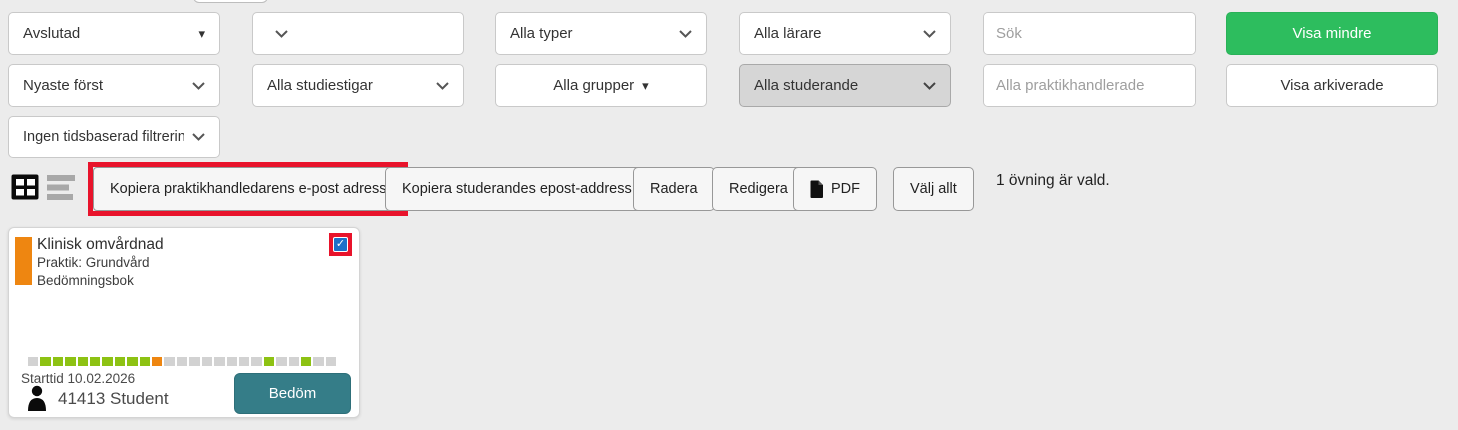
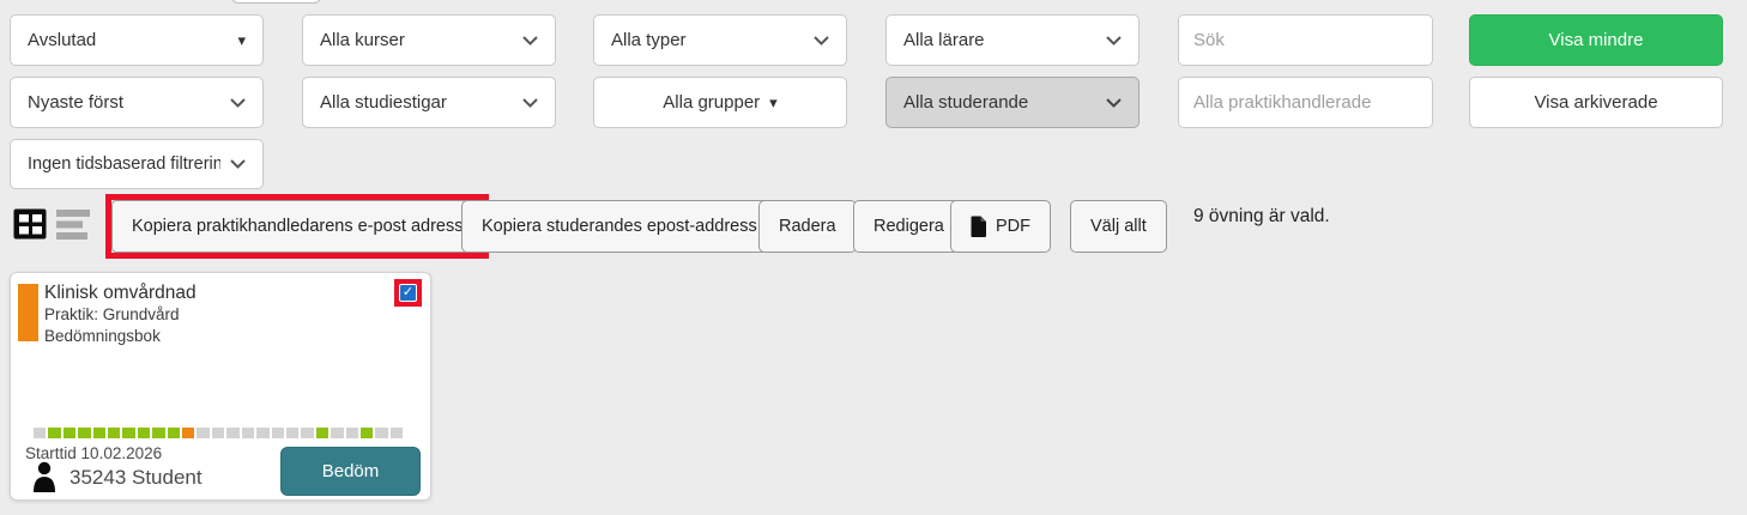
  Avslutad
  ▾
+ Alla kurser
  Alla typer
  Alla lärare
  Sök
  Visa mindre
  Nyaste först
  Alla studiestigar
  Alla grupper
  ▾
  Alla studerande
  Alla praktikhandlerade
  Visa arkiverade
  Ingen tidsbaserad filtrerin
  Kopiera praktikhandledarens e-post adress
  Kopiera studerandes epost-address
  Radera
  Redigera
  PDF
  Välj allt
- 1 övning är vald.
+ 9 övning är vald.
  Klinisk omvårdnad
  Praktik: Grundvård
  Bedömningsbok
  ✓
  Starttid 10.02.2026
- 41413 Student
+ 35243 Student
  Bedöm
